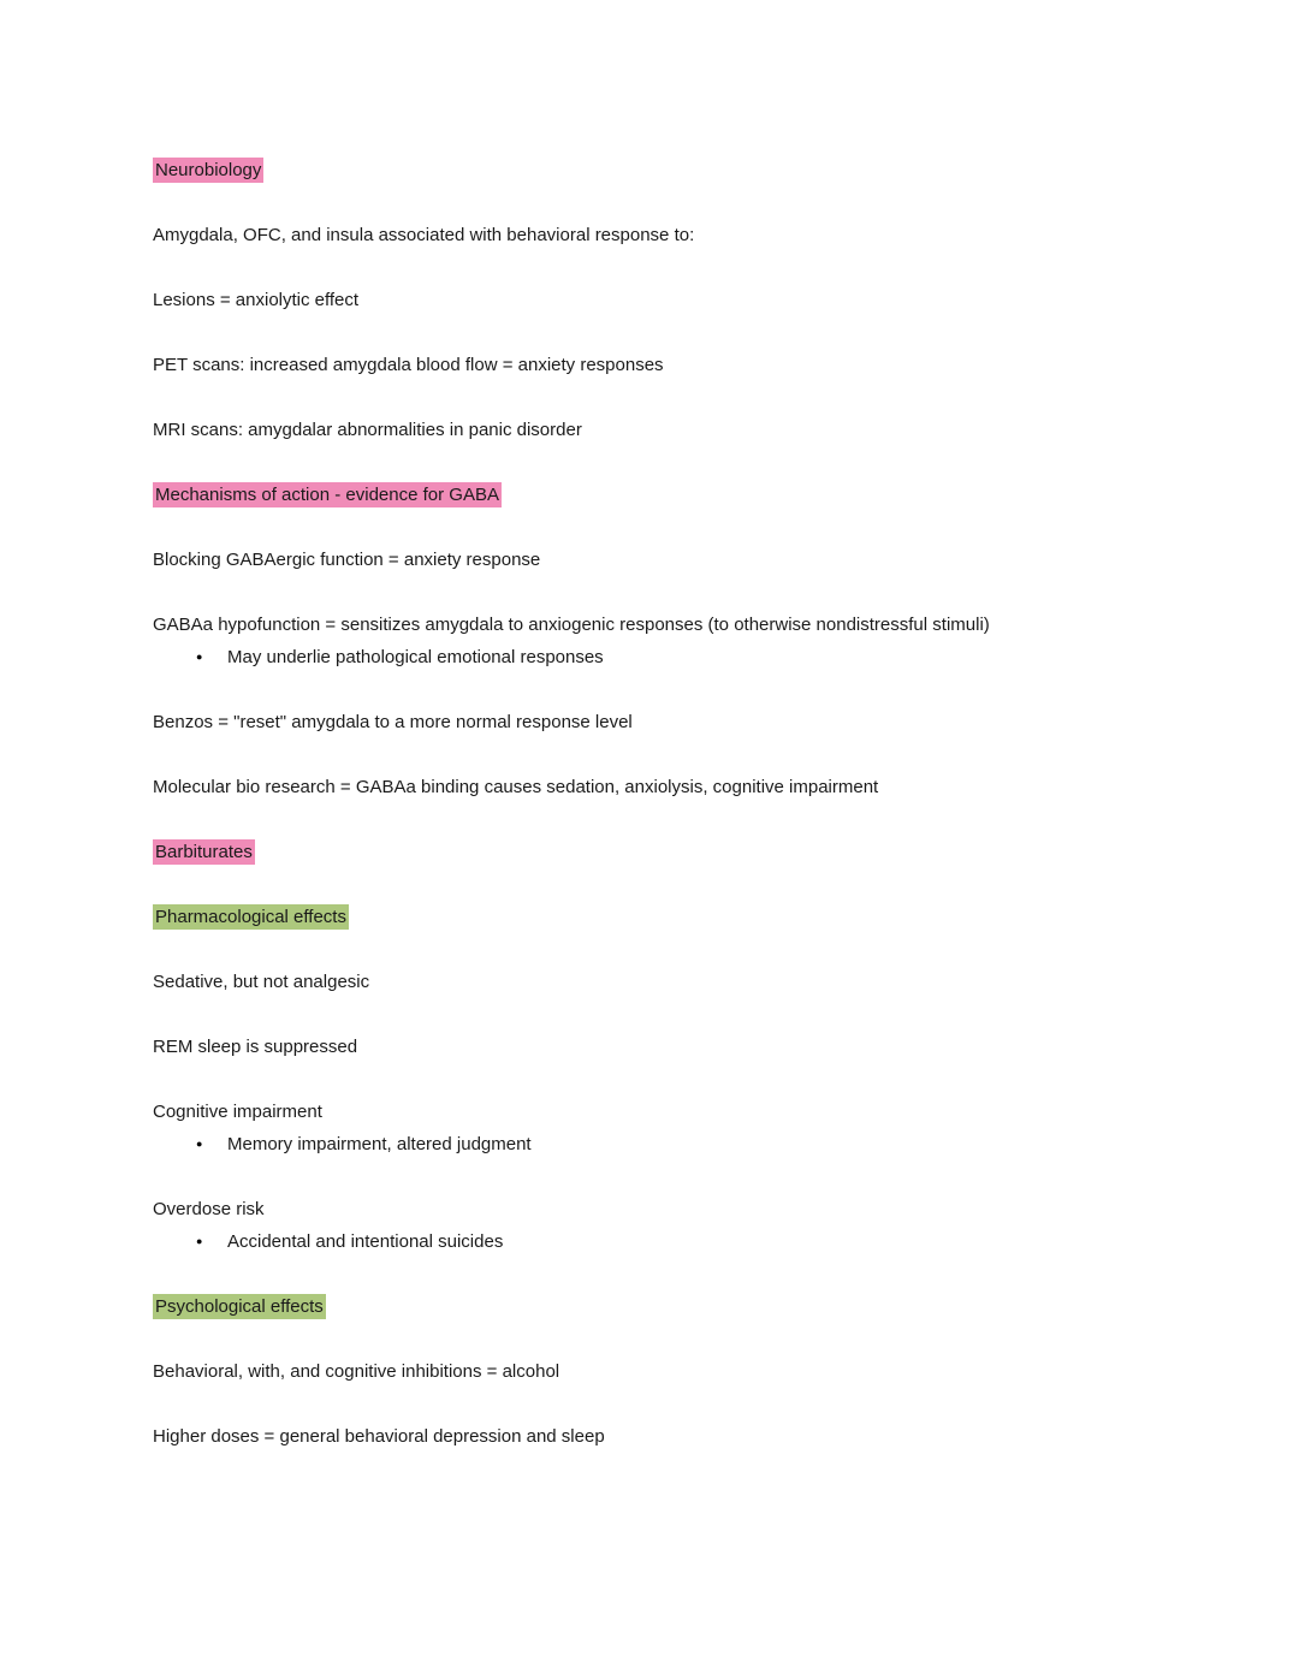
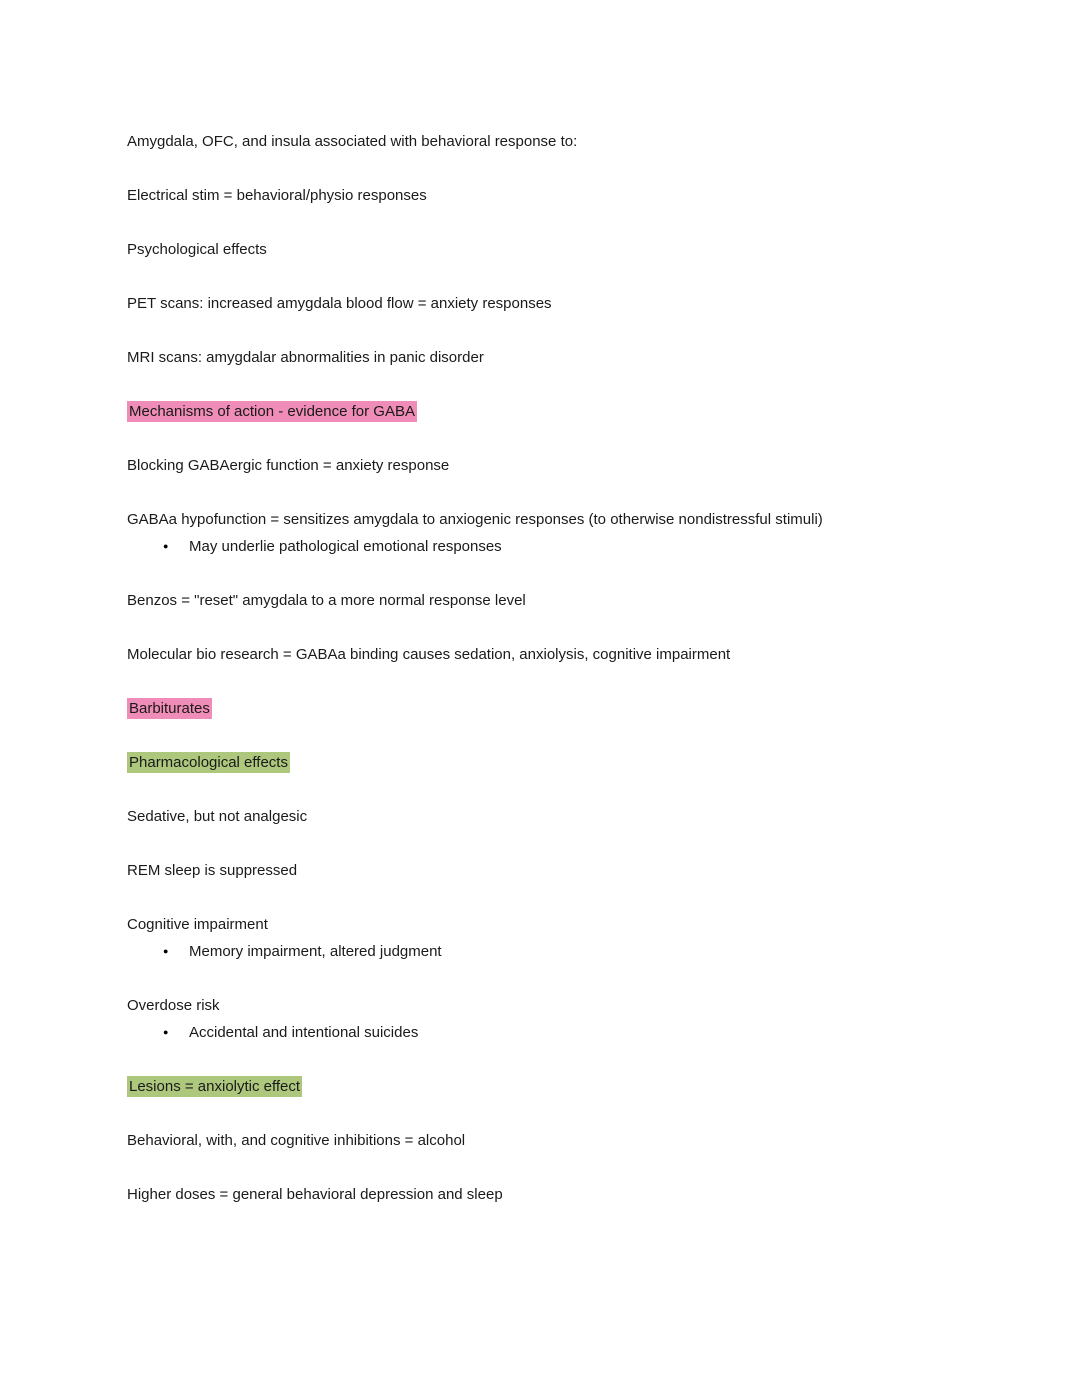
- Neurobiology
  Amygdala, OFC, and insula associated with behavioral response to:
+ Electrical stim = behavioral/physio responses
- Lesions = anxiolytic effect
+ Psychological effects
  PET scans: increased amygdala blood flow = anxiety responses
  MRI scans: amygdalar abnormalities in panic disorder
  Mechanisms of action - evidence for GABA
  Blocking GABAergic function = anxiety response
  GABAa hypofunction = sensitizes amygdala to anxiogenic responses (to otherwise nondistressful stimuli)
  May underlie pathological emotional responses
  Benzos = "reset" amygdala to a more normal response level
  Molecular bio research = GABAa binding causes sedation, anxiolysis, cognitive impairment
  Barbiturates
  Pharmacological effects
  Sedative, but not analgesic
  REM sleep is suppressed
  Cognitive impairment
  Memory impairment, altered judgment
  Overdose risk
  Accidental and intentional suicides
- Psychological effects
+ Lesions = anxiolytic effect
  Behavioral, with, and cognitive inhibitions = alcohol
  Higher doses = general behavioral depression and sleep
